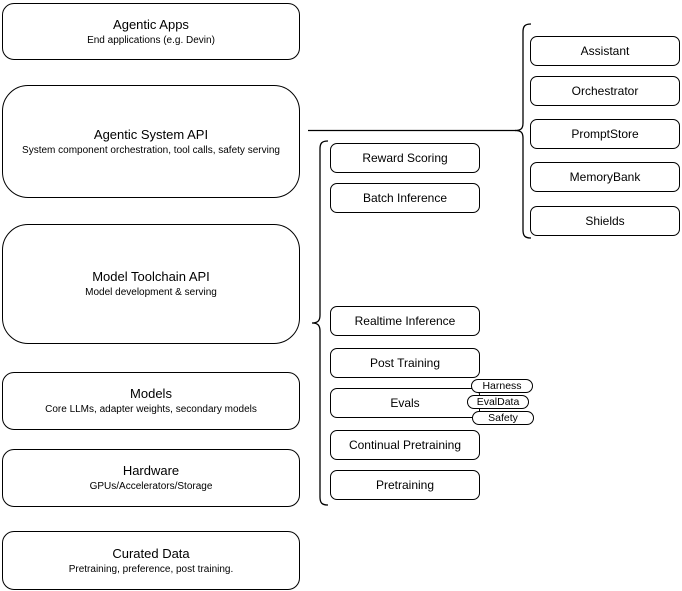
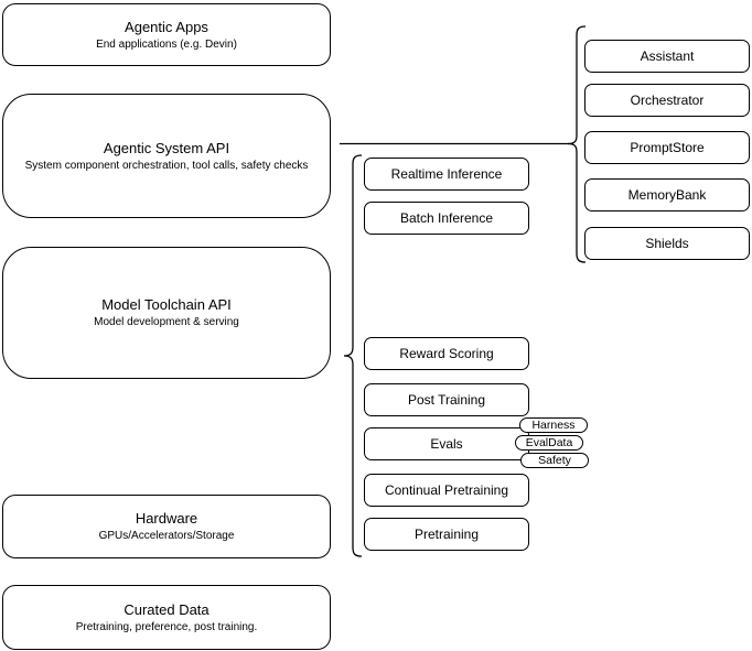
  Agentic Apps
  End applications (e.g. Devin)
  Agentic System API
- System component orchestration, tool calls, safety serving
+ System component orchestration, tool calls, safety checks
  Model Toolchain API
  Model development & serving
- Models
- Core LLMs, adapter weights, secondary models
  Hardware
  GPUs/Accelerators/Storage
  Curated Data
  Pretraining, preference, post training.
- Reward Scoring
+ Realtime Inference
  Batch Inference
- Realtime Inference
+ Reward Scoring
  Post Training
  Evals
  Continual Pretraining
  Pretraining
  Harness
  EvalData
  Safety
  Assistant
  Orchestrator
  PromptStore
  MemoryBank
  Shields
